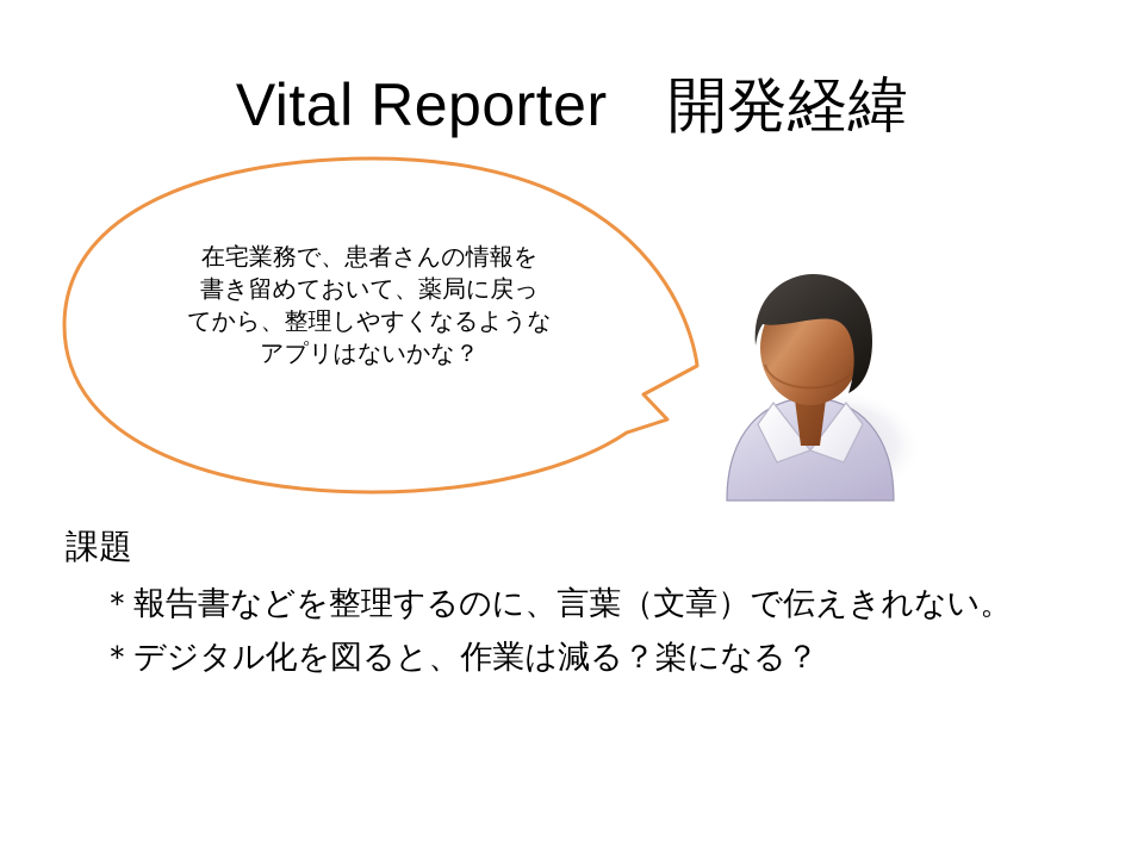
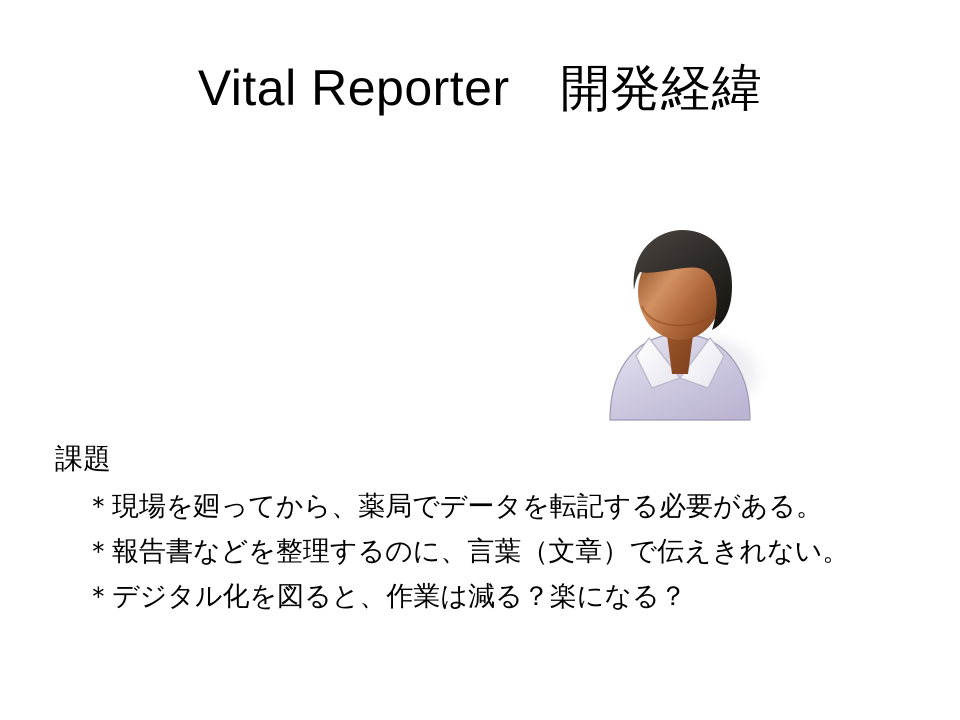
  Vital Reporter 開発経緯
- 在宅業務で、患者さんの情報を
- 書き留めておいて、薬局に戻っ
- てから、整理しやすくなるような
- アプリはないかな？
  課題
+ ＊現場を廻ってから、薬局でデータを転記する必要がある。
  ＊報告書などを整理するのに、言葉（文章）で伝えきれない。
  ＊デジタル化を図ると、作業は減る？楽になる？
